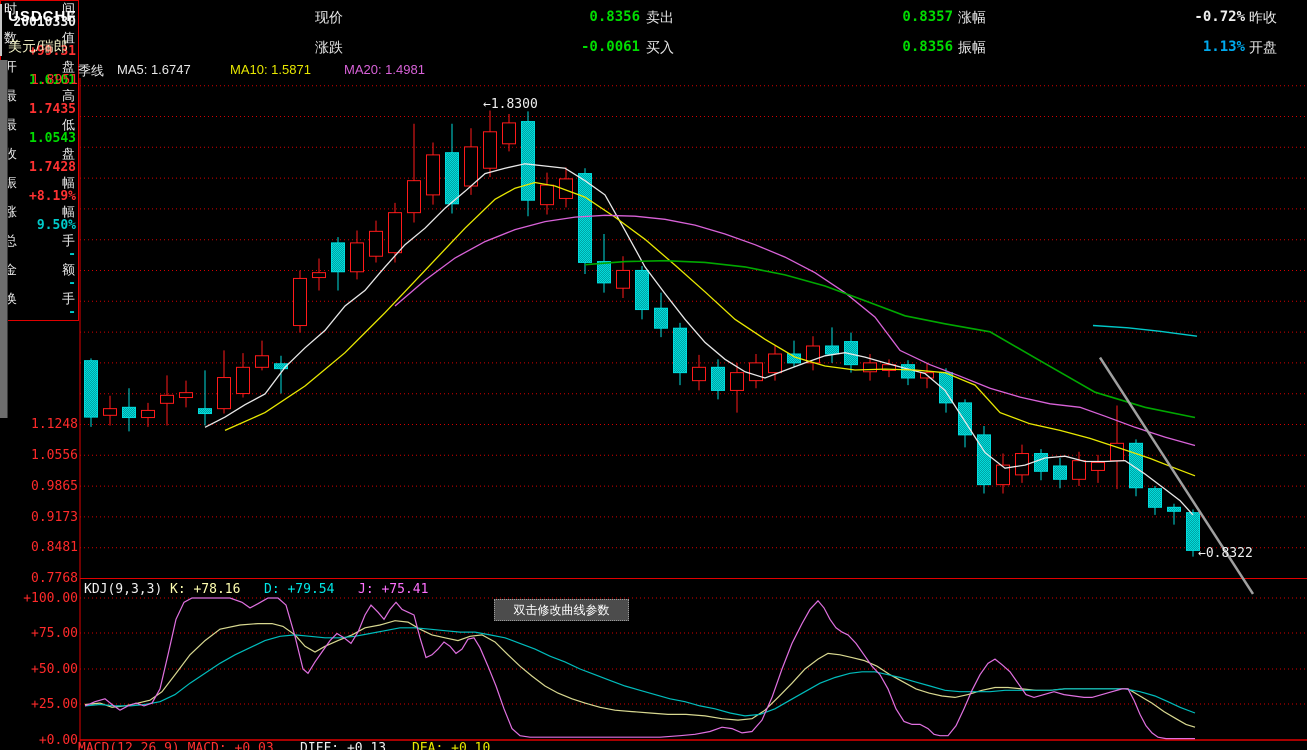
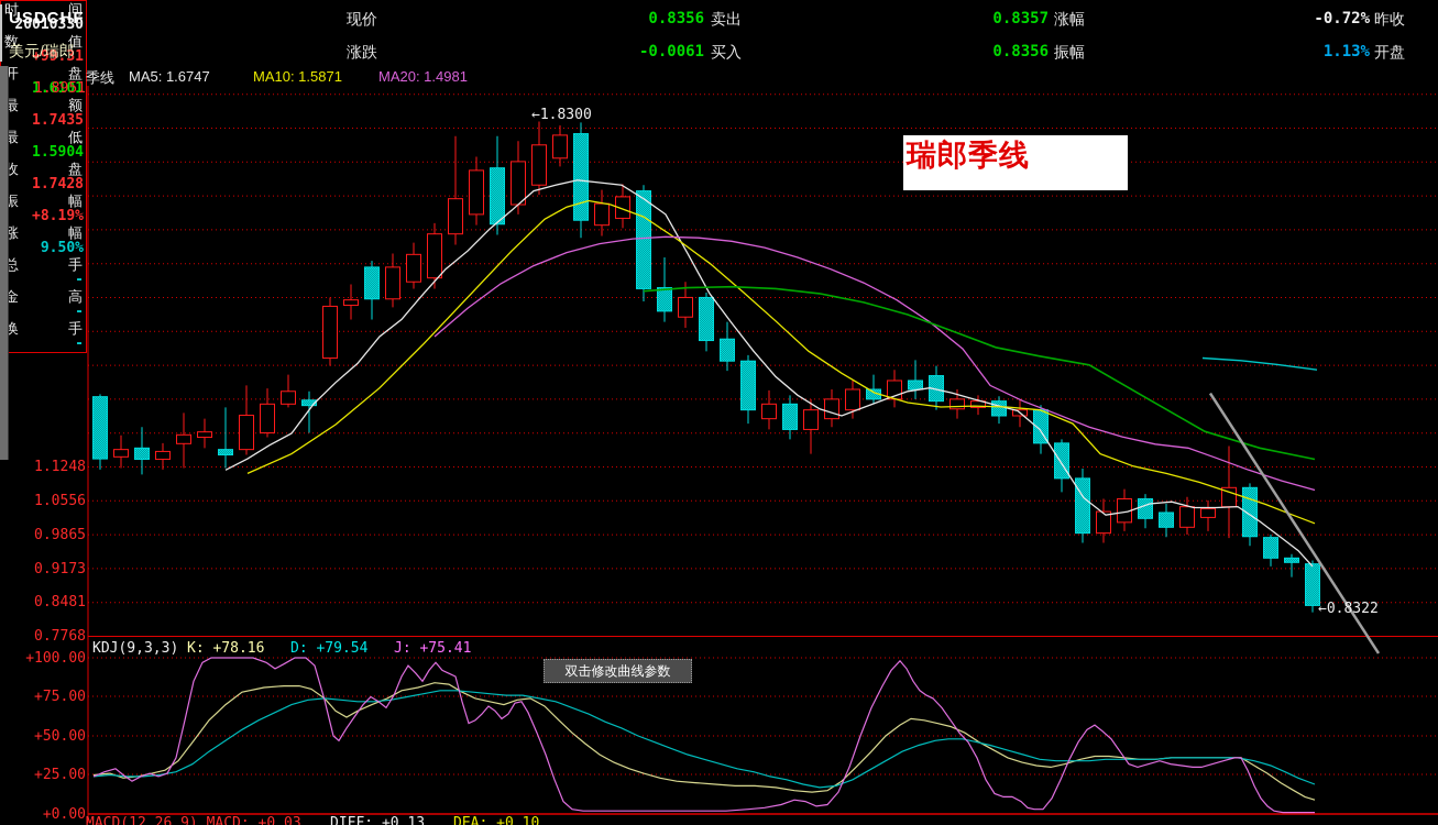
  USDCHF
  美元/瑞郎
  现价
  0.8356
  卖出
  0.8357
  涨幅
  -0.72%
  昨收
  涨跌
  -0.0061
  买入
  0.8356
  振幅
  1.13%
  开盘
  季线
  MA5: 1.6747
  MA10: 1.5871
  MA20: 1.4981
  1.8951
  1.1248
  1.0556
  0.9865
  0.9173
  0.8481
  0.7768
  +100.00
  +75.00
  +50.00
  +25.00
  +0.00
  时
  间
  20010330
  数
  值
  +99.31
  开
  盘
  1.6101
  最
- 高
+ 额
  1.7435
  最
  低
- 1.0543
+ 1.5904
  收
  盘
  1.7428
  振
  幅
  +8.19%
  涨
  幅
  9.50%
  总
  手
  -
  金
- 额
+ 高
  -
  换
  手
  -
+ 瑞郎季线
  ←1.8300
  ←0.8322
  双击修改曲线参数
  KDJ(9,3,3)
  K: +78.16
  D: +79.54
  J: +75.41
  MACD(12,26,9) MACD: +0.03
  DIFF: +0.13
  DEA: +0.10
